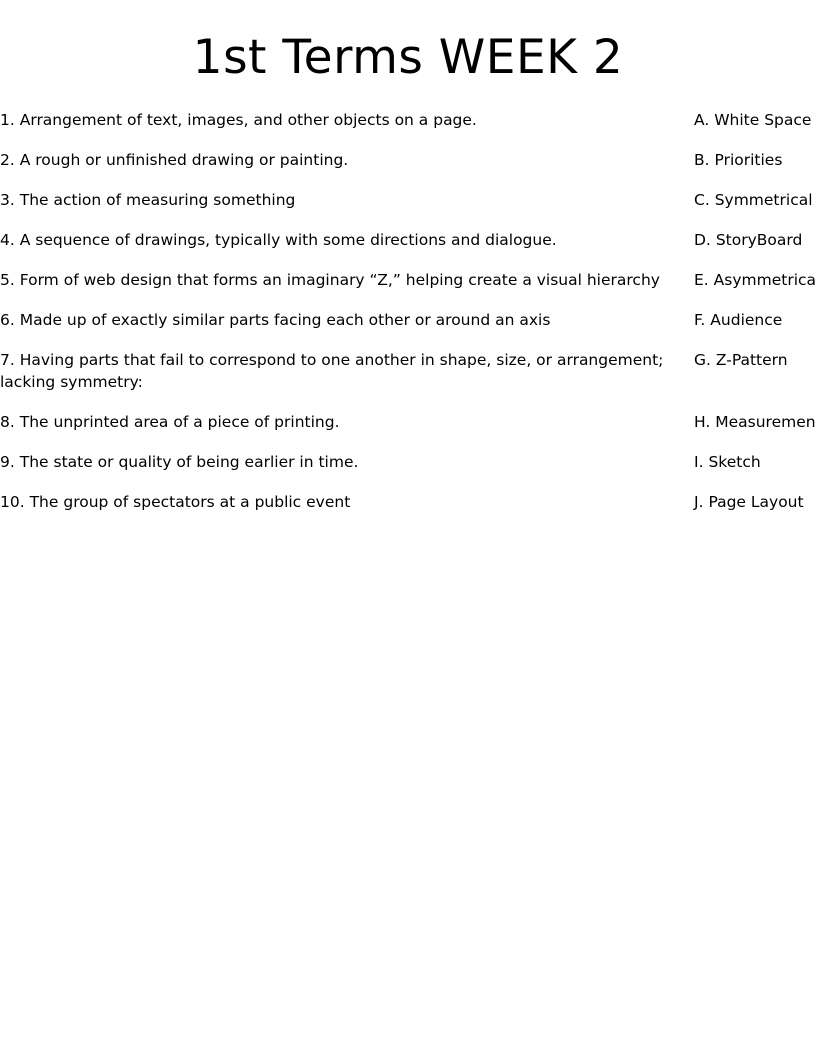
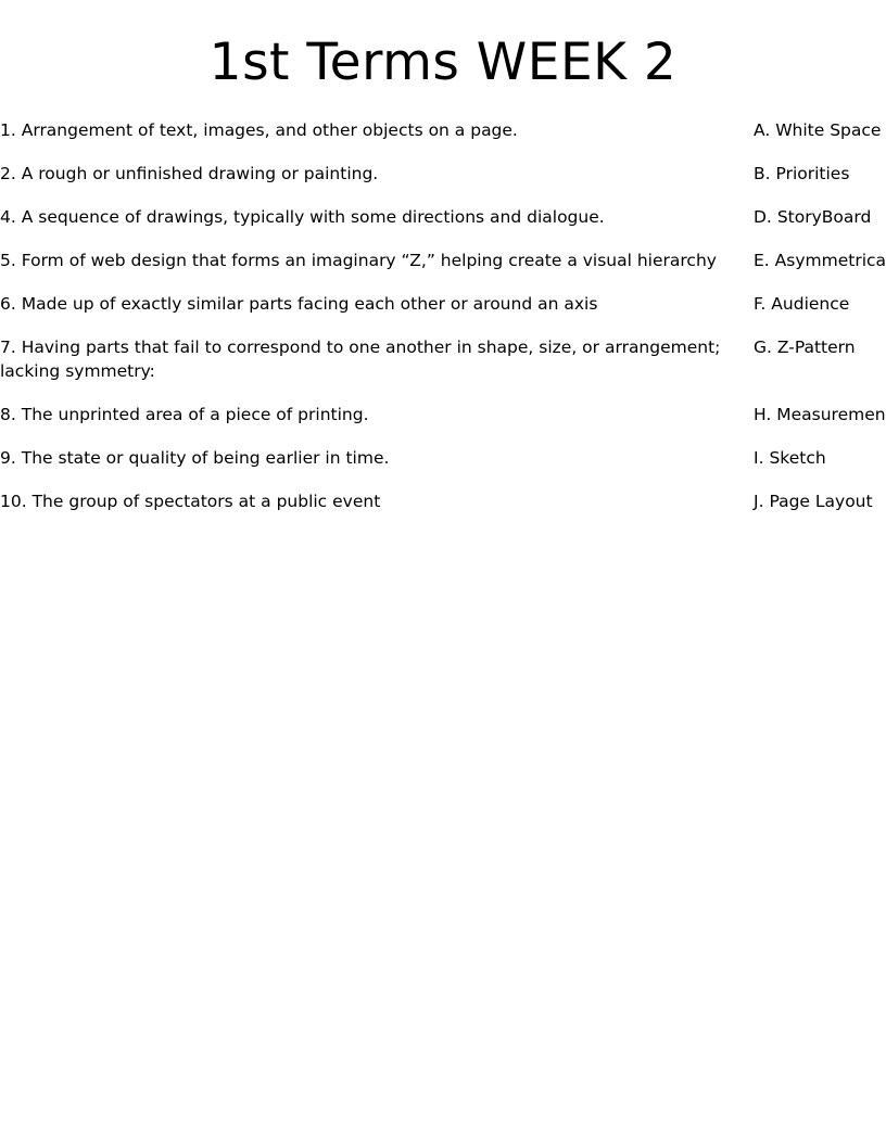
  1st Terms WEEK 2
  1. Arrangement of text, images, and other objects on a page.
  A. White Space
  2. A rough or unfinished drawing or painting.
  B. Priorities
- 3. The action of measuring something
- C. Symmetrical
  4. A sequence of drawings, typically with some directions and dialogue.
  D. StoryBoard
  5. Form of web design that forms an imaginary “Z,” helping create a visual hierarchy
  E. Asymmetrica
  6. Made up of exactly similar parts facing each other or around an axis
  F. Audience
  7. Having parts that fail to correspond to one another in shape, size, or arrangement; lacking symmetry:
  G. Z-Pattern
  8. The unprinted area of a piece of printing.
  H. Measuremen
  9. The state or quality of being earlier in time.
  I. Sketch
  10. The group of spectators at a public event
  J. Page Layout
